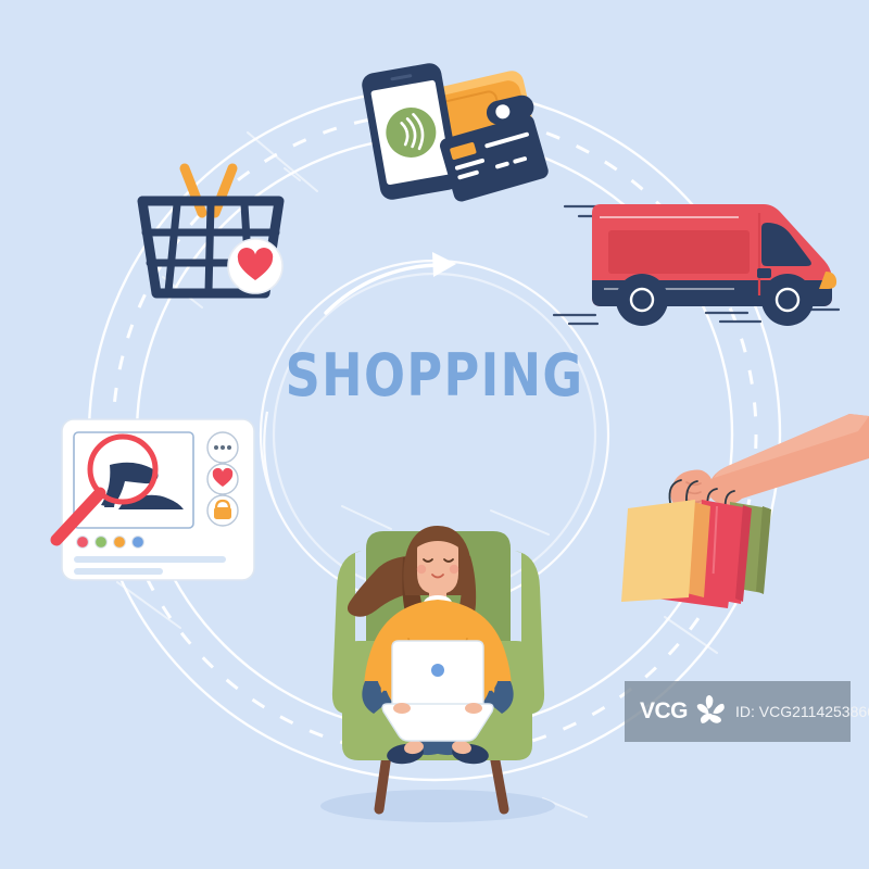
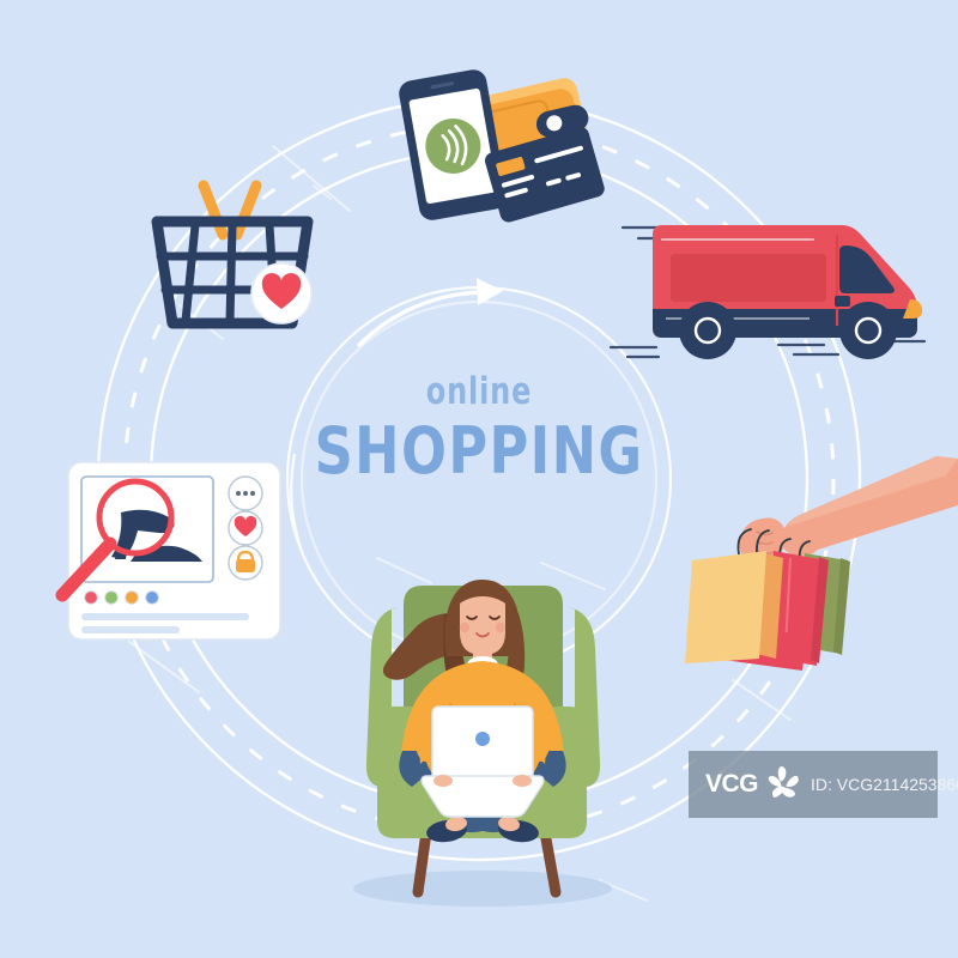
+ online
  SHOPPING
  VCG
  ID: VCG211425386
